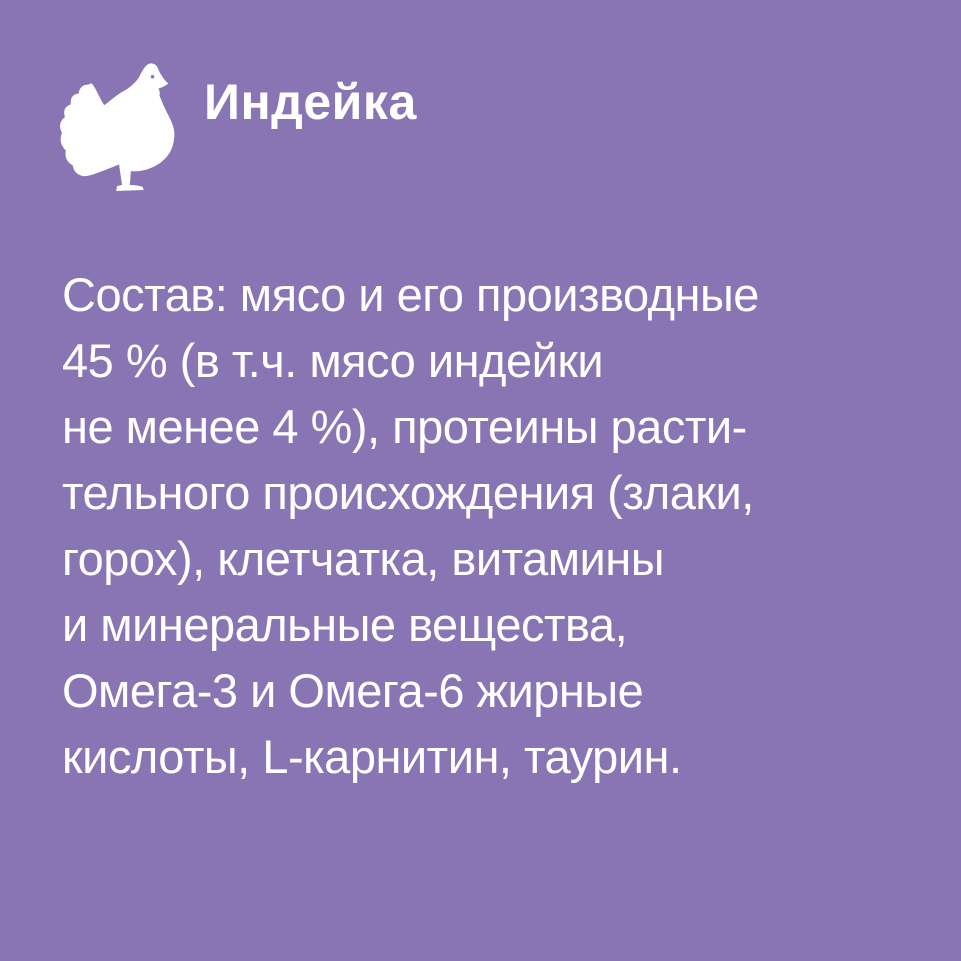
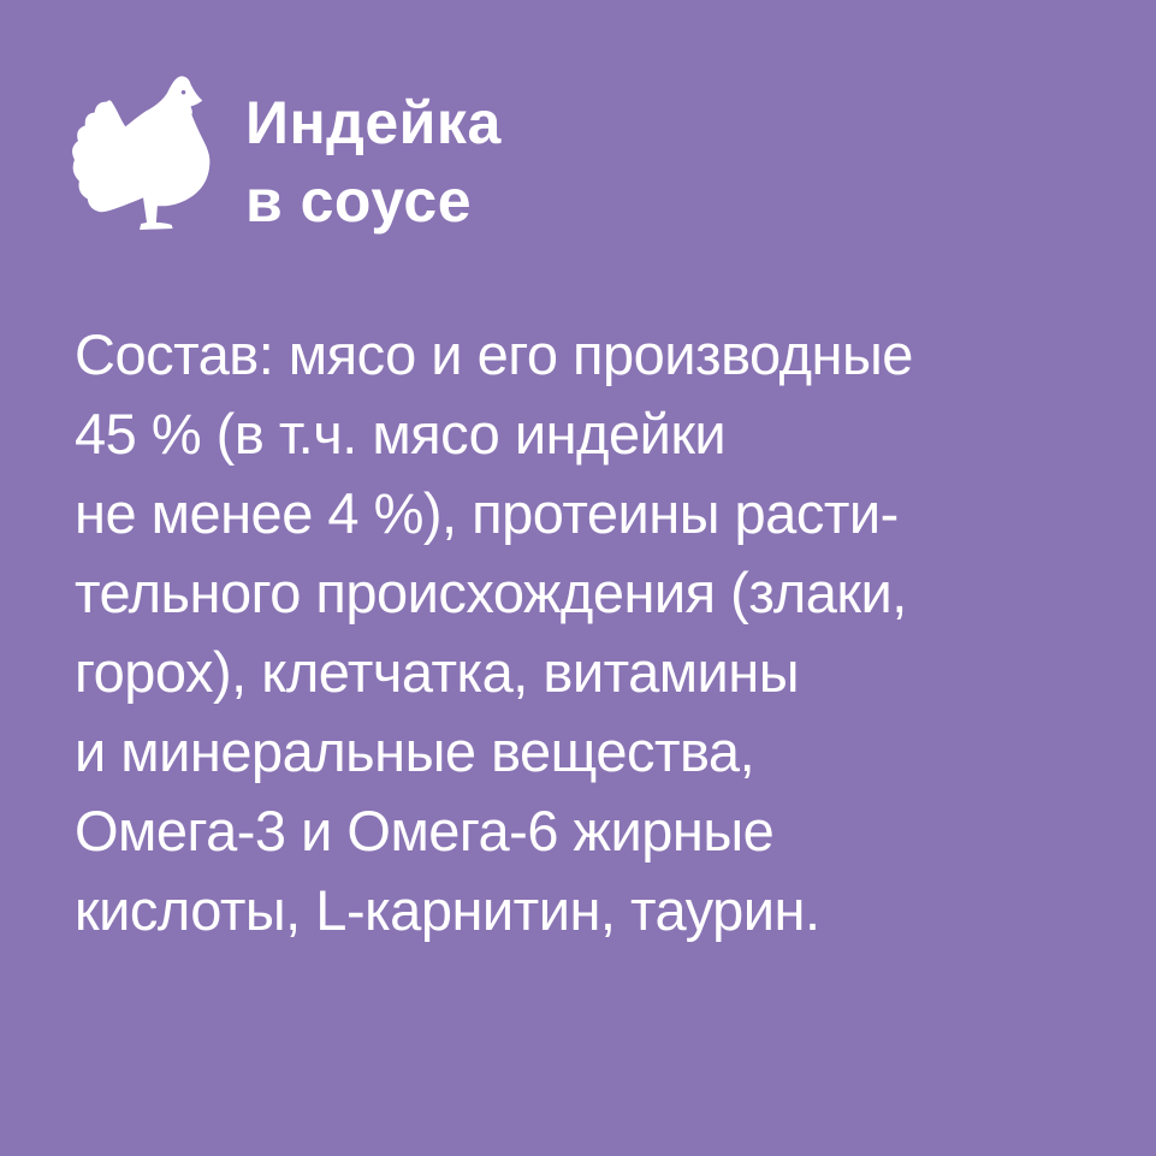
  Индейка
+ в соусе
  Состав: мясо и его производные
  45 % (в т.ч. мясо индейки
  не менее 4 %), протеины расти-
  тельного происхождения (злаки,
  горох), клетчатка, витамины
  и минеральные вещества,
  Омега-3 и Омега-6 жирные
  кислоты, L-карнитин, таурин.
